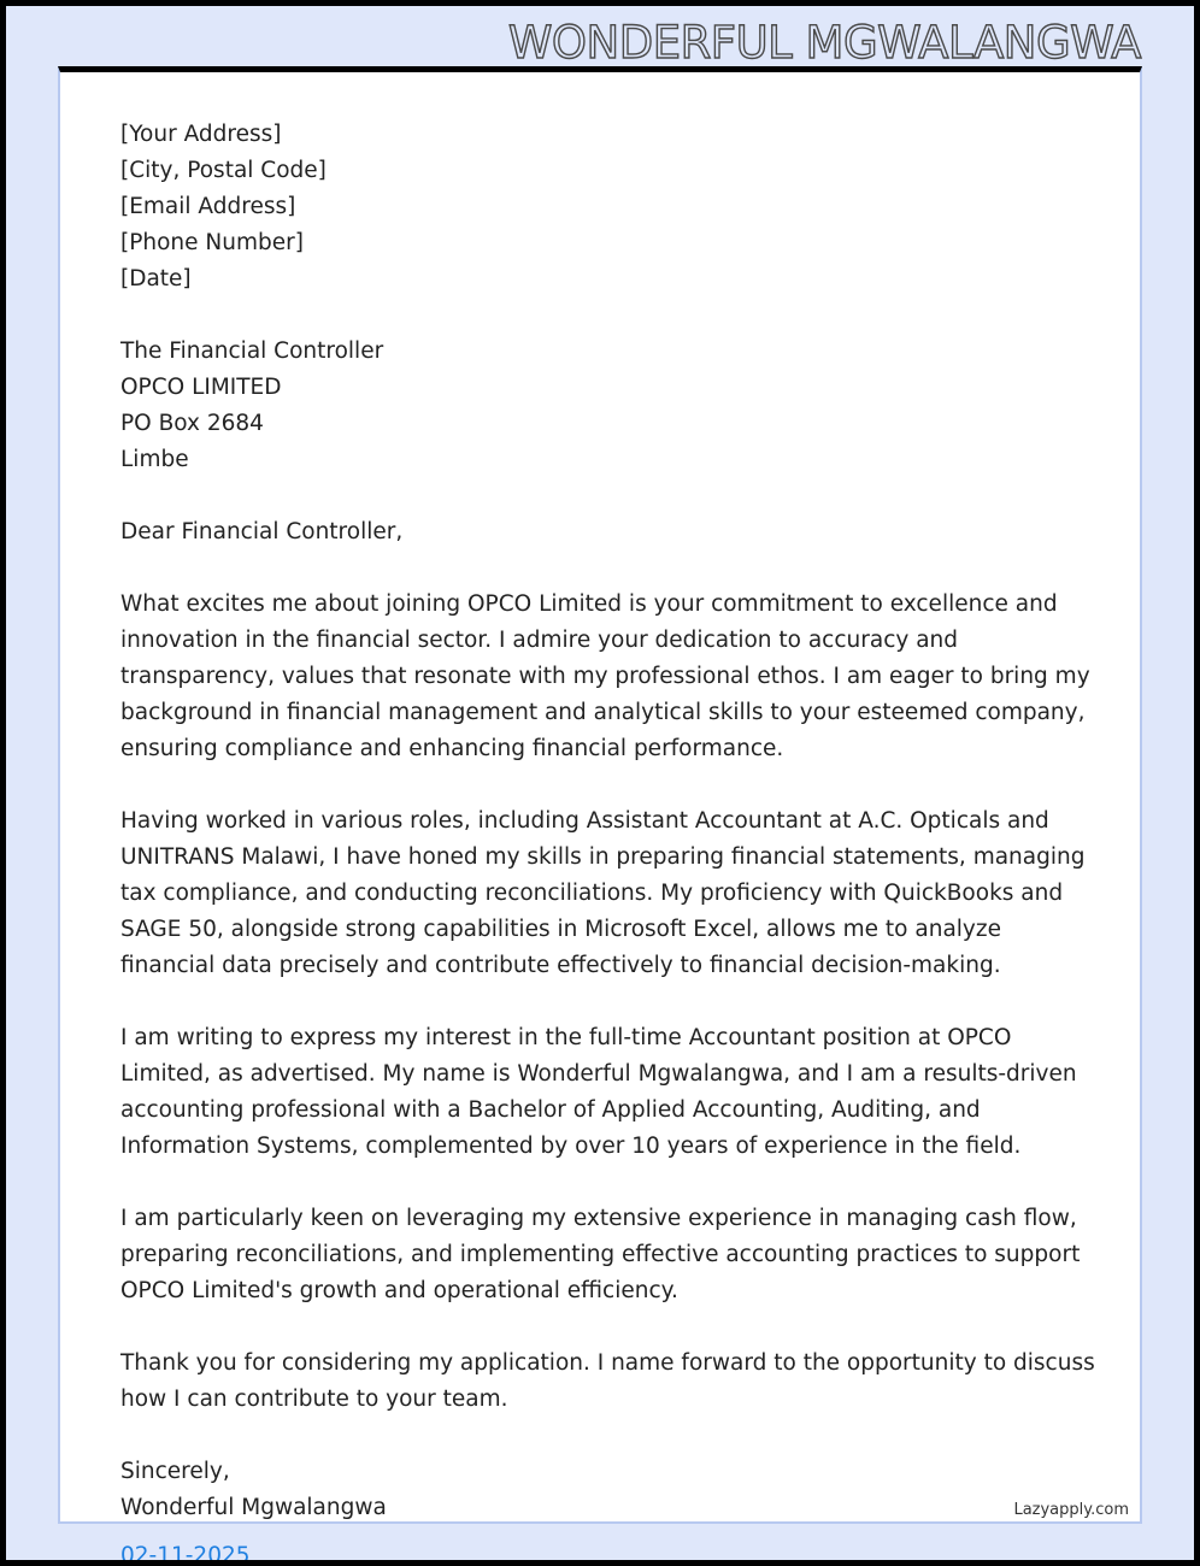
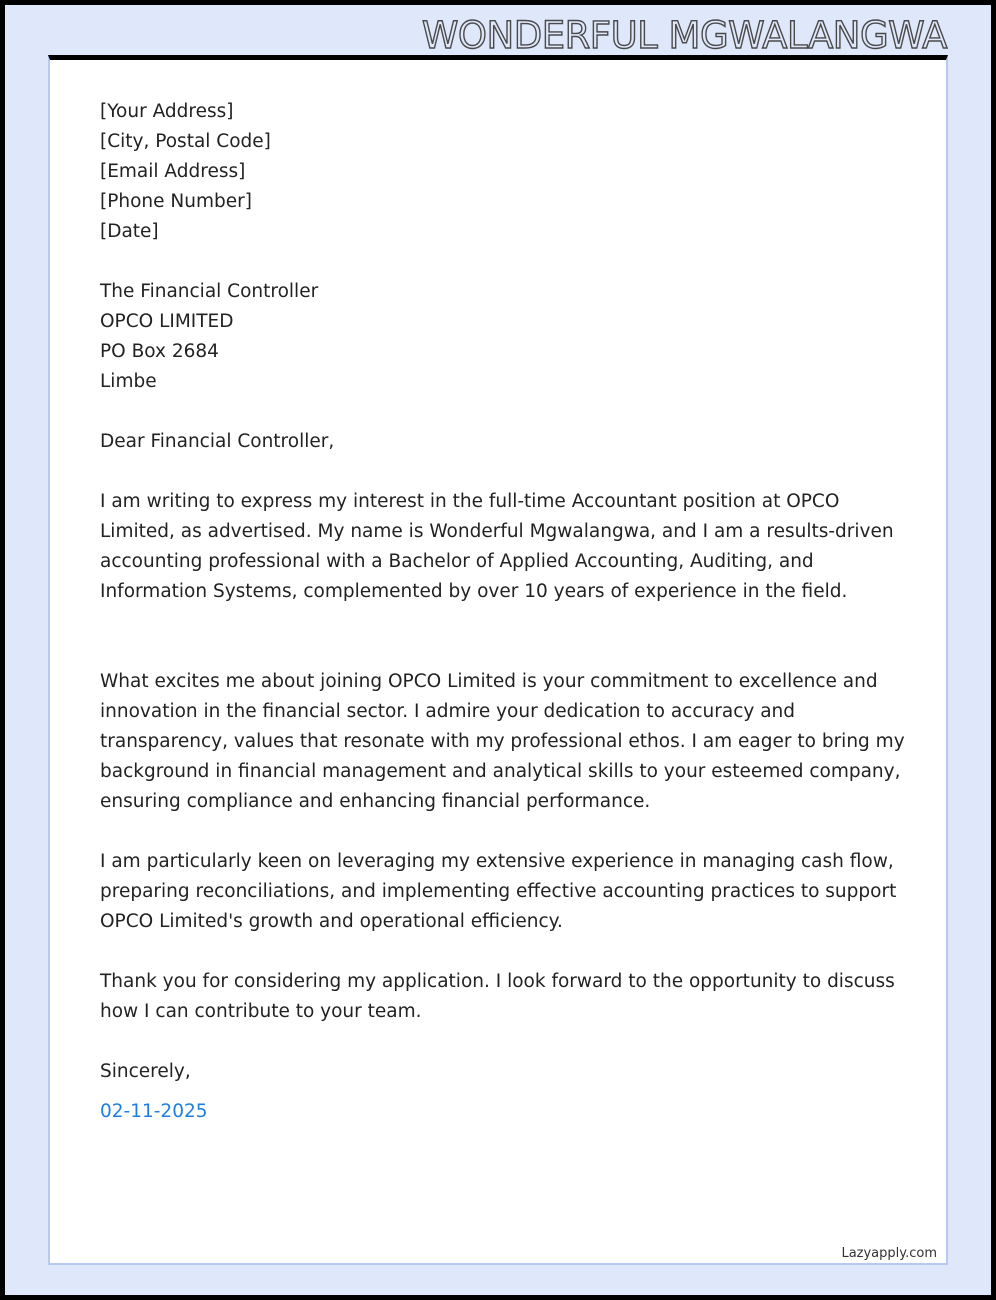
  WONDERFUL MGWALANGWA
  [Your Address]
  [City, Postal Code]
  [Email Address]
  [Phone Number]
  [Date]
  The Financial Controller
  OPCO LIMITED
  PO Box 2684
  Limbe
  Dear Financial Controller,
- What excites me about joining OPCO Limited is your commitment to excellence and innovation in the financial sector. I admire your dedication to accuracy and transparency, values that resonate with my professional ethos. I am eager to bring my background in financial management and analytical skills to your esteemed company, ensuring compliance and enhancing financial performance.
+ I am writing to express my interest in the full-time Accountant position at OPCO Limited, as advertised. My name is Wonderful Mgwalangwa, and I am a results-driven accounting professional with a Bachelor of Applied Accounting, Auditing, and Information Systems, complemented by over 10 years of experience in the field.
- Having worked in various roles, including Assistant Accountant at A.C. Opticals and UNITRANS Malawi, I have honed my skills in preparing financial statements, managing tax compliance, and conducting reconciliations. My proficiency with QuickBooks and SAGE 50, alongside strong capabilities in Microsoft Excel, allows me to analyze financial data precisely and contribute effectively to financial decision-making.
- I am writing to express my interest in the full-time Accountant position at OPCO Limited, as advertised. My name is Wonderful Mgwalangwa, and I am a results-driven accounting professional with a Bachelor of Applied Accounting, Auditing, and Information Systems, complemented by over 10 years of experience in the field.
+ What excites me about joining OPCO Limited is your commitment to excellence and innovation in the financial sector. I admire your dedication to accuracy and transparency, values that resonate with my professional ethos. I am eager to bring my background in financial management and analytical skills to your esteemed company, ensuring compliance and enhancing financial performance.
  I am particularly keen on leveraging my extensive experience in managing cash flow, preparing reconciliations, and implementing effective accounting practices to support OPCO Limited's growth and operational efficiency.
- Thank you for considering my application. I name forward to the opportunity to discuss how I can contribute to your team.
+ Thank you for considering my application. I look forward to the opportunity to discuss how I can contribute to your team.
  Sincerely,
- Wonderful Mgwalangwa
  02-11-2025
  Lazyapply.com
